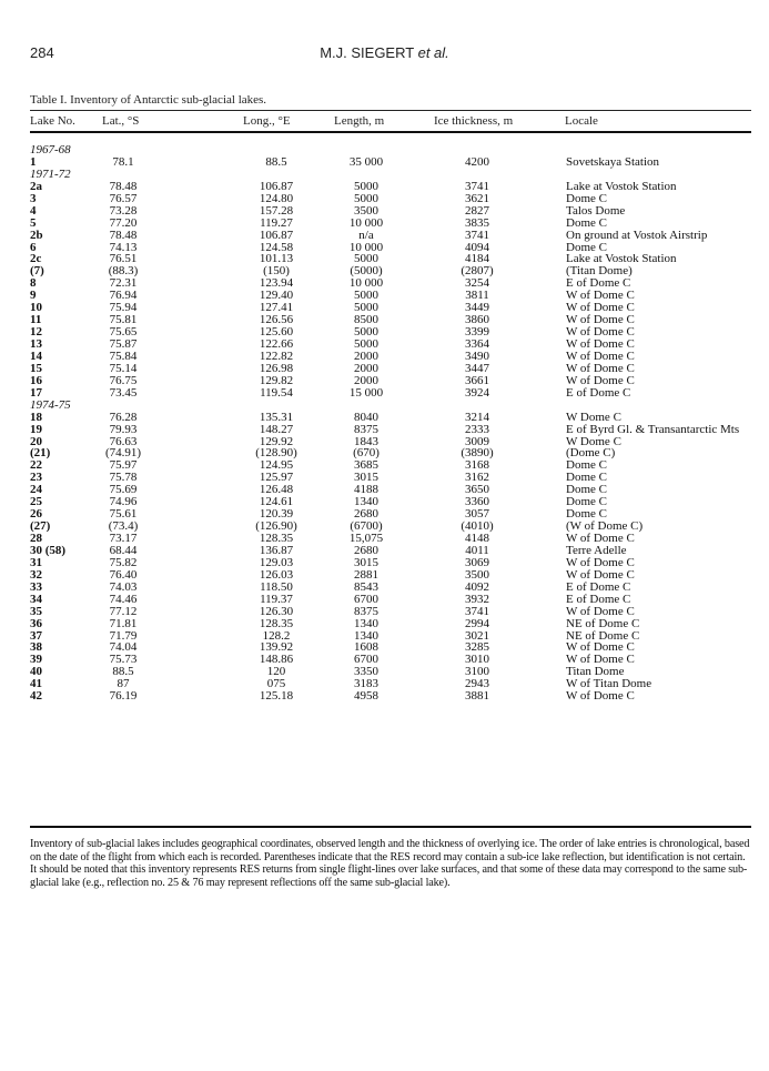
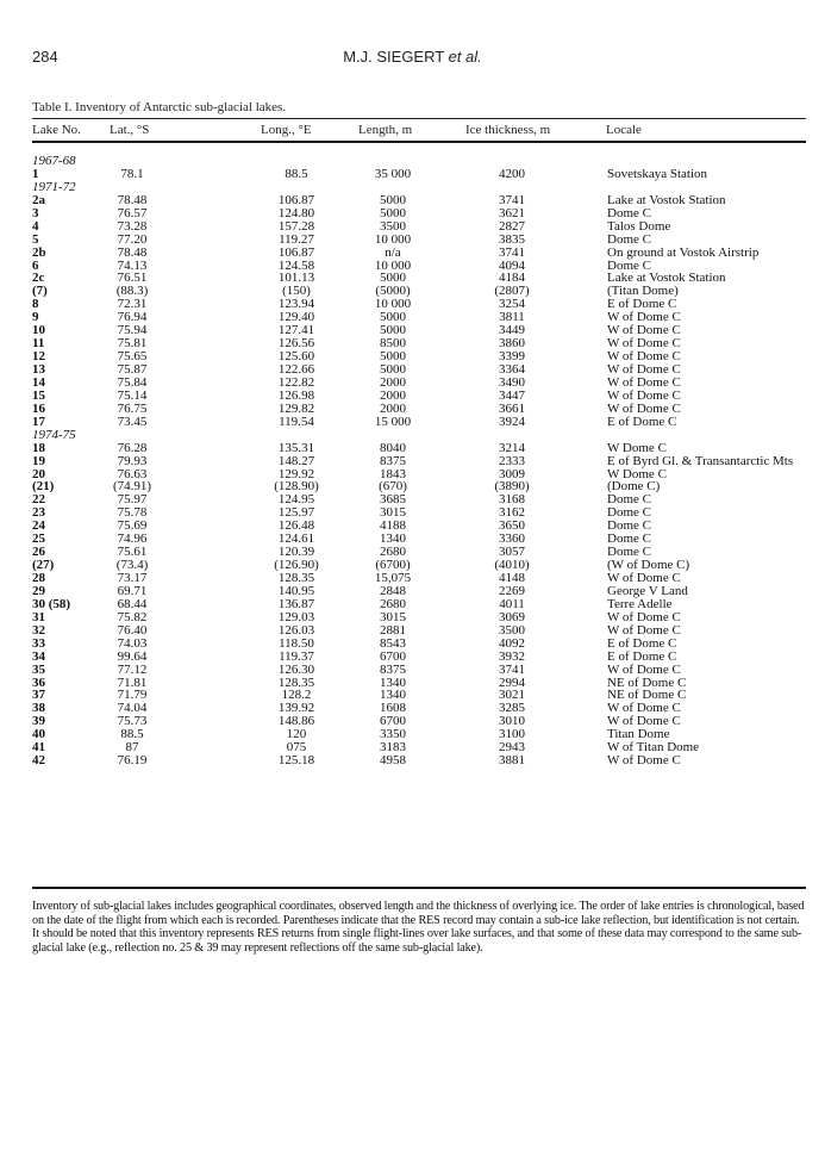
  284
  M.J. SIEGERT et al.
  Table I. Inventory of Antarctic sub-glacial lakes.
  Lake No.
  Lat., °S
  Long., °E
  Length, m
  Ice thickness, m
  Locale
  1967-68
  1
  78.1
  88.5
  35 000
  4200
  Sovetskaya Station
  1971-72
  2a
  78.48
  106.87
  5000
  3741
  Lake at Vostok Station
  3
  76.57
  124.80
  5000
  3621
  Dome C
  4
  73.28
  157.28
  3500
  2827
  Talos Dome
  5
  77.20
  119.27
  10 000
  3835
  Dome C
  2b
  78.48
  106.87
  n/a
  3741
  On ground at Vostok Airstrip
  6
  74.13
  124.58
  10 000
  4094
  Dome C
  2c
  76.51
  101.13
  5000
  4184
  Lake at Vostok Station
  (7)
  (88.3)
  (150)
  (5000)
  (2807)
  (Titan Dome)
  8
  72.31
  123.94
  10 000
  3254
  E of Dome C
  9
  76.94
  129.40
  5000
  3811
  W of Dome C
  10
  75.94
  127.41
  5000
  3449
  W of Dome C
  11
  75.81
  126.56
  8500
  3860
  W of Dome C
  12
  75.65
  125.60
  5000
  3399
  W of Dome C
  13
  75.87
  122.66
  5000
  3364
  W of Dome C
  14
  75.84
  122.82
  2000
  3490
  W of Dome C
  15
  75.14
  126.98
  2000
  3447
  W of Dome C
  16
  76.75
  129.82
  2000
  3661
  W of Dome C
  17
  73.45
  119.54
  15 000
  3924
  E of Dome C
  1974-75
  18
  76.28
  135.31
  8040
  3214
  W Dome C
  19
  79.93
  148.27
  8375
  2333
  E of Byrd Gl. & Transantarctic Mts
  20
  76.63
  129.92
  1843
  3009
  W Dome C
  (21)
  (74.91)
  (128.90)
  (670)
  (3890)
  (Dome C)
  22
  75.97
  124.95
  3685
  3168
  Dome C
  23
  75.78
  125.97
  3015
  3162
  Dome C
  24
  75.69
  126.48
  4188
  3650
  Dome C
  25
  74.96
  124.61
  1340
  3360
  Dome C
  26
  75.61
  120.39
  2680
  3057
  Dome C
  (27)
  (73.4)
  (126.90)
  (6700)
  (4010)
  (W of Dome C)
  28
  73.17
  128.35
  15,075
  4148
  W of Dome C
+ 29
+ 69.71
+ 140.95
+ 2848
+ 2269
+ George V Land
  30 (58)
  68.44
  136.87
  2680
  4011
  Terre Adelle
  31
  75.82
  129.03
  3015
  3069
  W of Dome C
  32
  76.40
  126.03
  2881
  3500
  W of Dome C
  33
  74.03
  118.50
  8543
  4092
  E of Dome C
  34
- 74.46
+ 99.64
  119.37
  6700
  3932
  E of Dome C
  35
  77.12
  126.30
  8375
  3741
  W of Dome C
  36
  71.81
  128.35
  1340
  2994
  NE of Dome C
  37
  71.79
  128.2
  1340
  3021
  NE of Dome C
  38
  74.04
  139.92
  1608
  3285
  W of Dome C
  39
  75.73
  148.86
  6700
  3010
  W of Dome C
  40
  88.5
  120
  3350
  3100
  Titan Dome
  41
  87
  075
  3183
  2943
  W of Titan Dome
  42
  76.19
  125.18
  4958
  3881
  W of Dome C
- Inventory of sub-glacial lakes includes geographical coordinates, observed length and the thickness of overlying ice. The order of lake entries is chronological, based on the date of the flight from which each is recorded. Parentheses indicate that the RES record may contain a sub-ice lake reflection, but identification is not certain. It should be noted that this inventory represents RES returns from single flight-lines over lake surfaces, and that some of these data may correspond to the same sub-glacial lake (e.g., reflection no. 25 & 76 may represent reflections off the same sub-glacial lake).
+ Inventory of sub-glacial lakes includes geographical coordinates, observed length and the thickness of overlying ice. The order of lake entries is chronological, based on the date of the flight from which each is recorded. Parentheses indicate that the RES record may contain a sub-ice lake reflection, but identification is not certain. It should be noted that this inventory represents RES returns from single flight-lines over lake surfaces, and that some of these data may correspond to the same sub-glacial lake (e.g., reflection no. 25 & 39 may represent reflections off the same sub-glacial lake).
